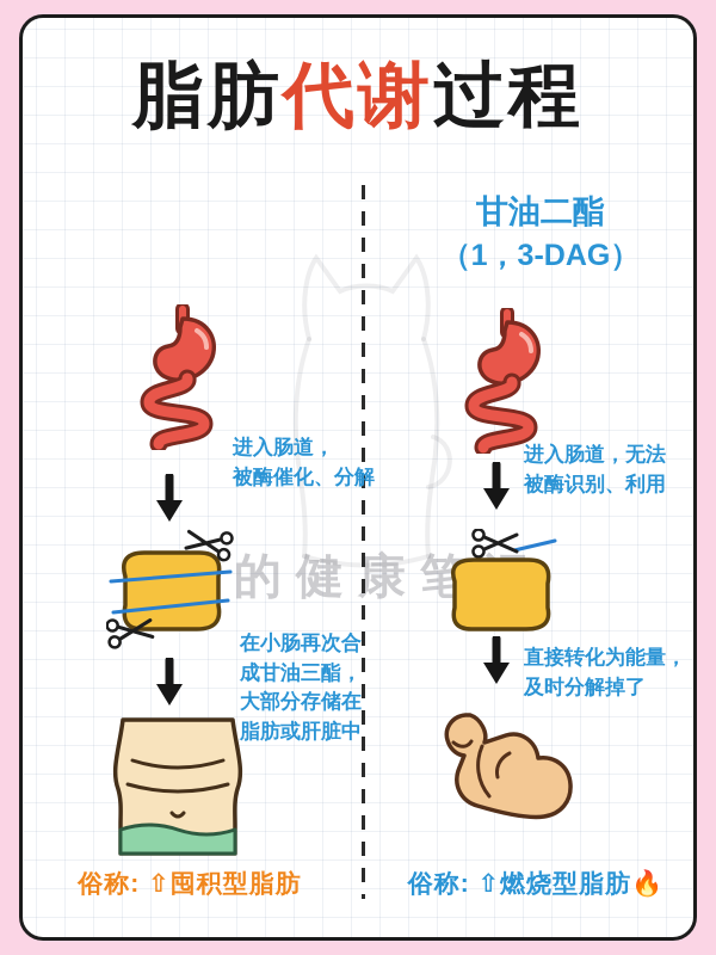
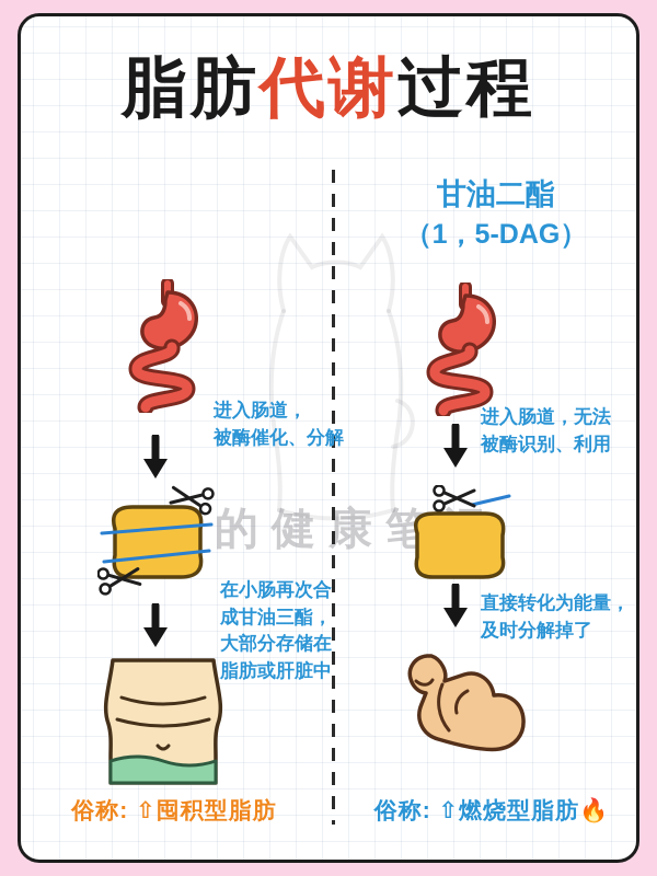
  脂肪代谢过程
  进入肠道，
  被酶催化、分解
  在小肠再次合
  成甘油三酯，
  大部分存储在
  脂肪或肝脏中
  俗称: ⇧囤积型脂肪
  甘油二酯
- （1，3-DAG）
+ （1，5-DAG）
  进入肠道，无法
  被酶识别、利用
  直接转化为能量，
  及时分解掉了
  俗称: ⇧燃烧型脂肪🔥
